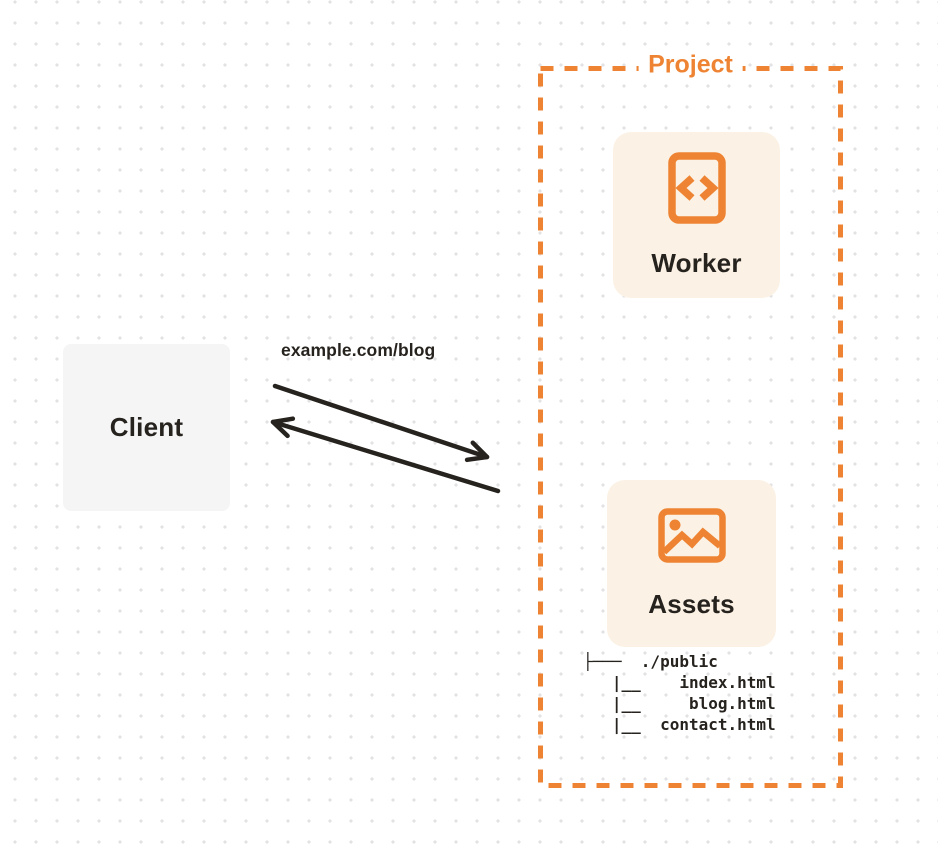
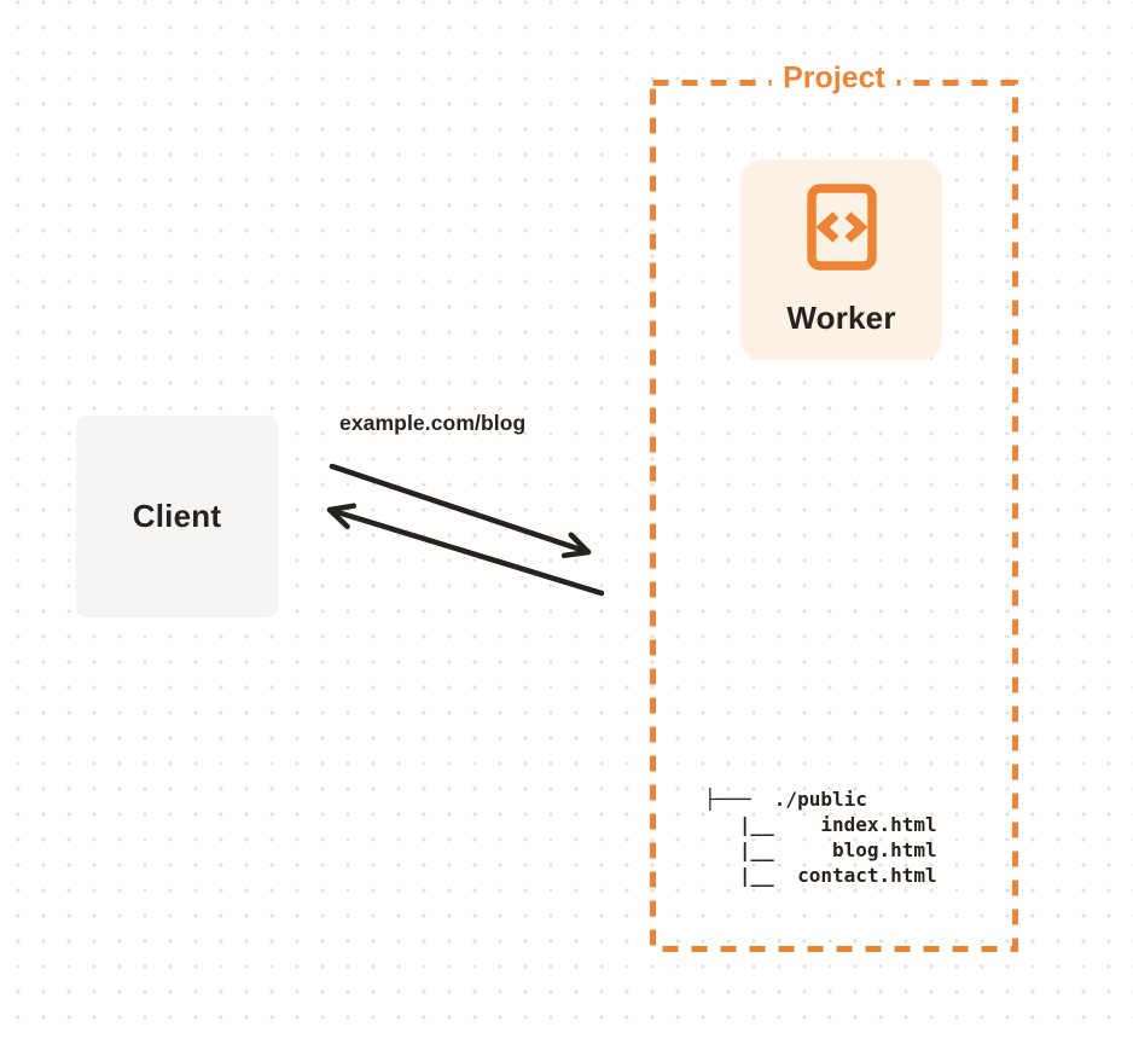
  Client
  example.com/blog
  Project
  Worker
- Assets
  ├─── ./public
  |__ index.html
  |__ blog.html
  |__ contact.html
